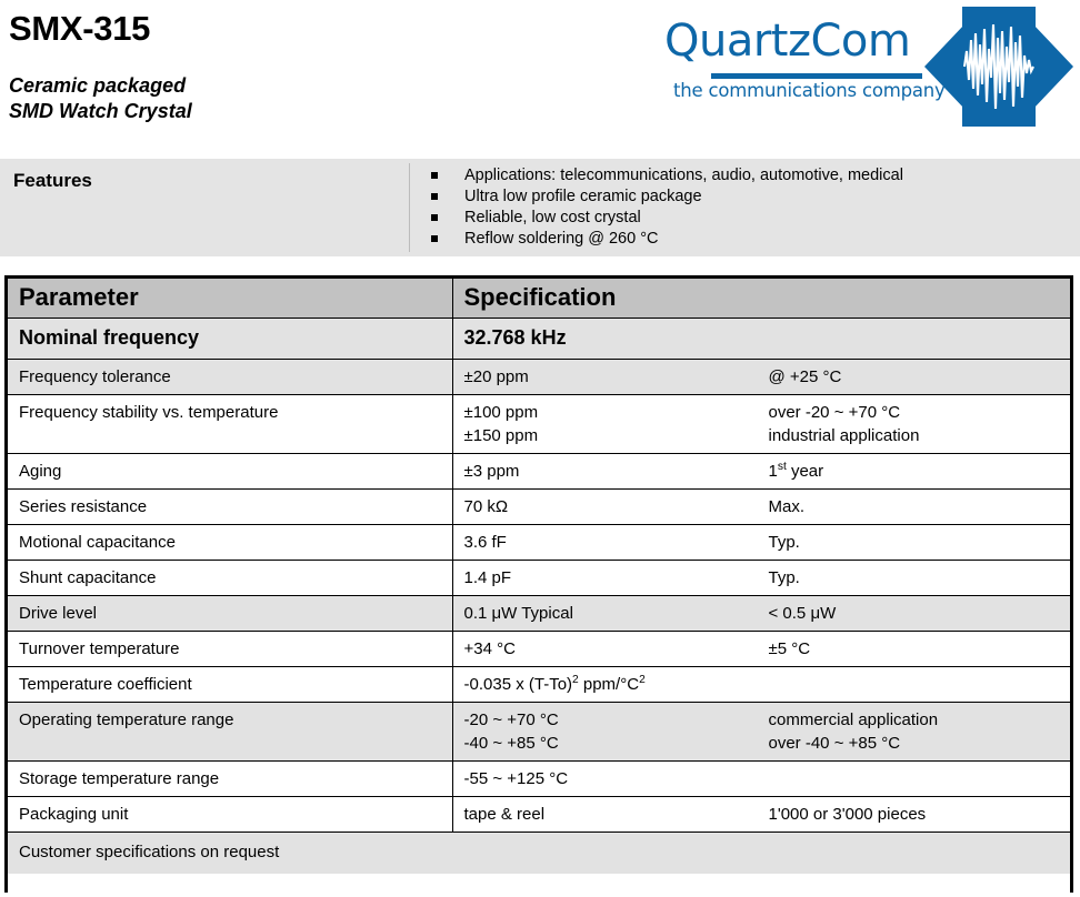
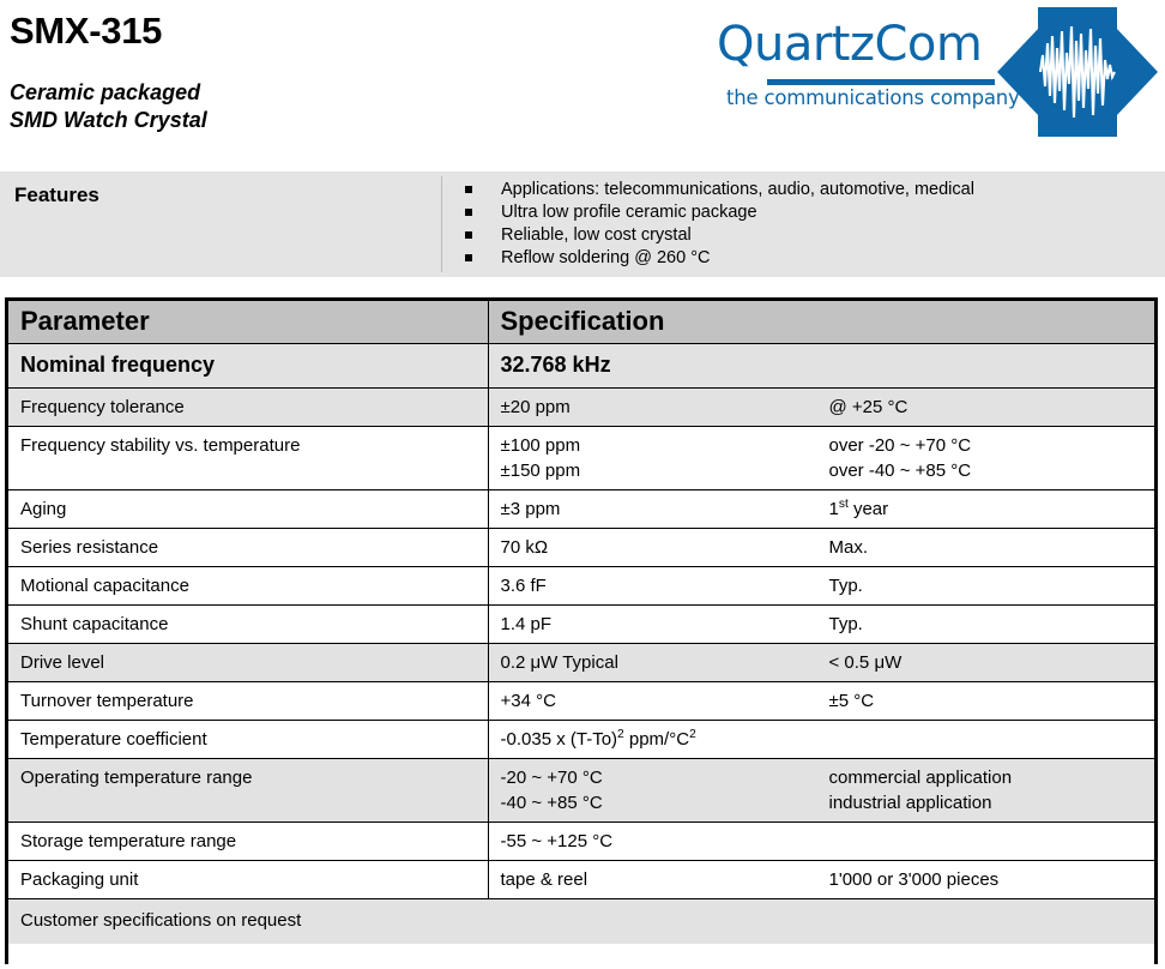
  SMX-315
  Ceramic packaged
  SMD Watch Crystal
  QuartzCom
  the communications company
  Features
  Applications: telecommunications, audio, automotive, medical
  Ultra low profile ceramic package
  Reliable, low cost crystal
  Reflow soldering @ 260 °C
  Parameter	Specification
  Nominal frequency	32.768 kHz
  Frequency tolerance	±20 ppm @ +25 °C
- Frequency stability vs. temperature	±100 ppm over -20 ~ +70 °C ±150 ppm industrial application
+ Frequency stability vs. temperature	±100 ppm over -20 ~ +70 °C ±150 ppm over -40 ~ +85 °C
  Aging	±3 ppm 1st year
  Series resistance	70 kΩ Max.
  Motional capacitance	3.6 fF Typ.
  Shunt capacitance	1.4 pF Typ.
- Drive level	0.1 μW Typical < 0.5 μW
+ Drive level	0.2 μW Typical < 0.5 μW
  Turnover temperature	+34 °C ±5 °C
  Temperature coefficient	-0.035 x (T-To)2 ppm/°C2
- Operating temperature range	-20 ~ +70 °C commercial application -40 ~ +85 °C over -40 ~ +85 °C
+ Operating temperature range	-20 ~ +70 °C commercial application -40 ~ +85 °C industrial application
  Storage temperature range	-55 ~ +125 °C
  Packaging unit	tape & reel 1'000 or 3'000 pieces
  Customer specifications on request
